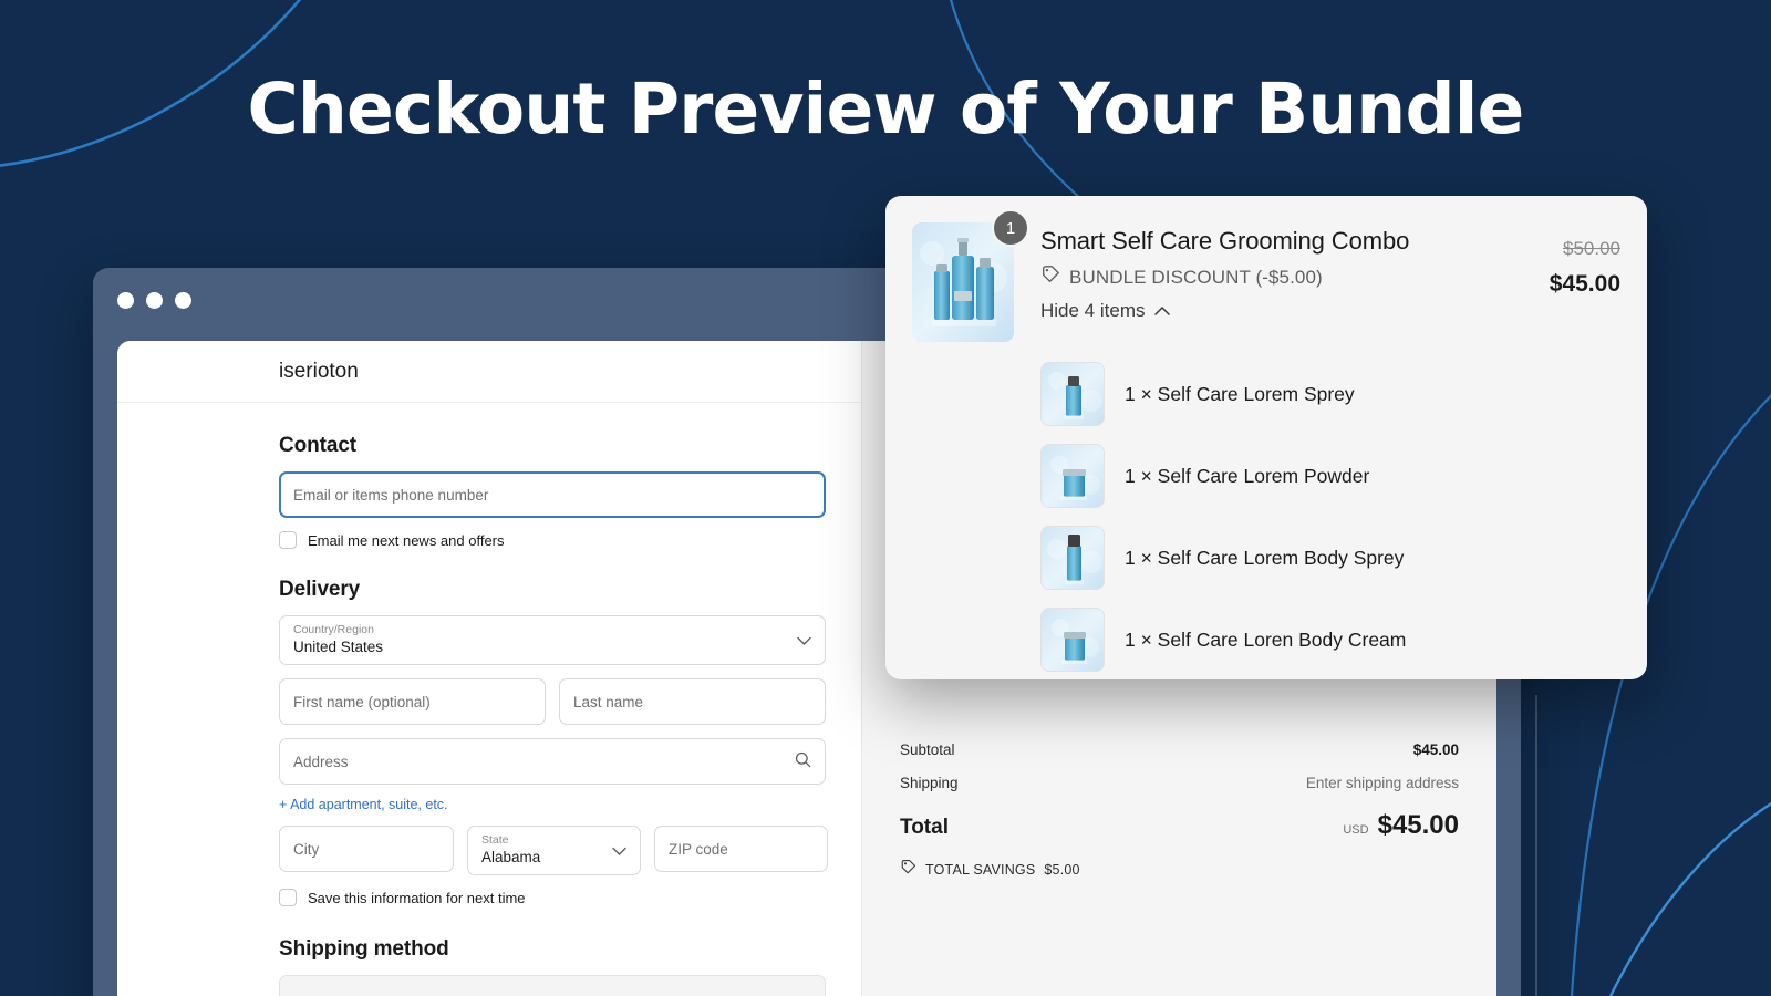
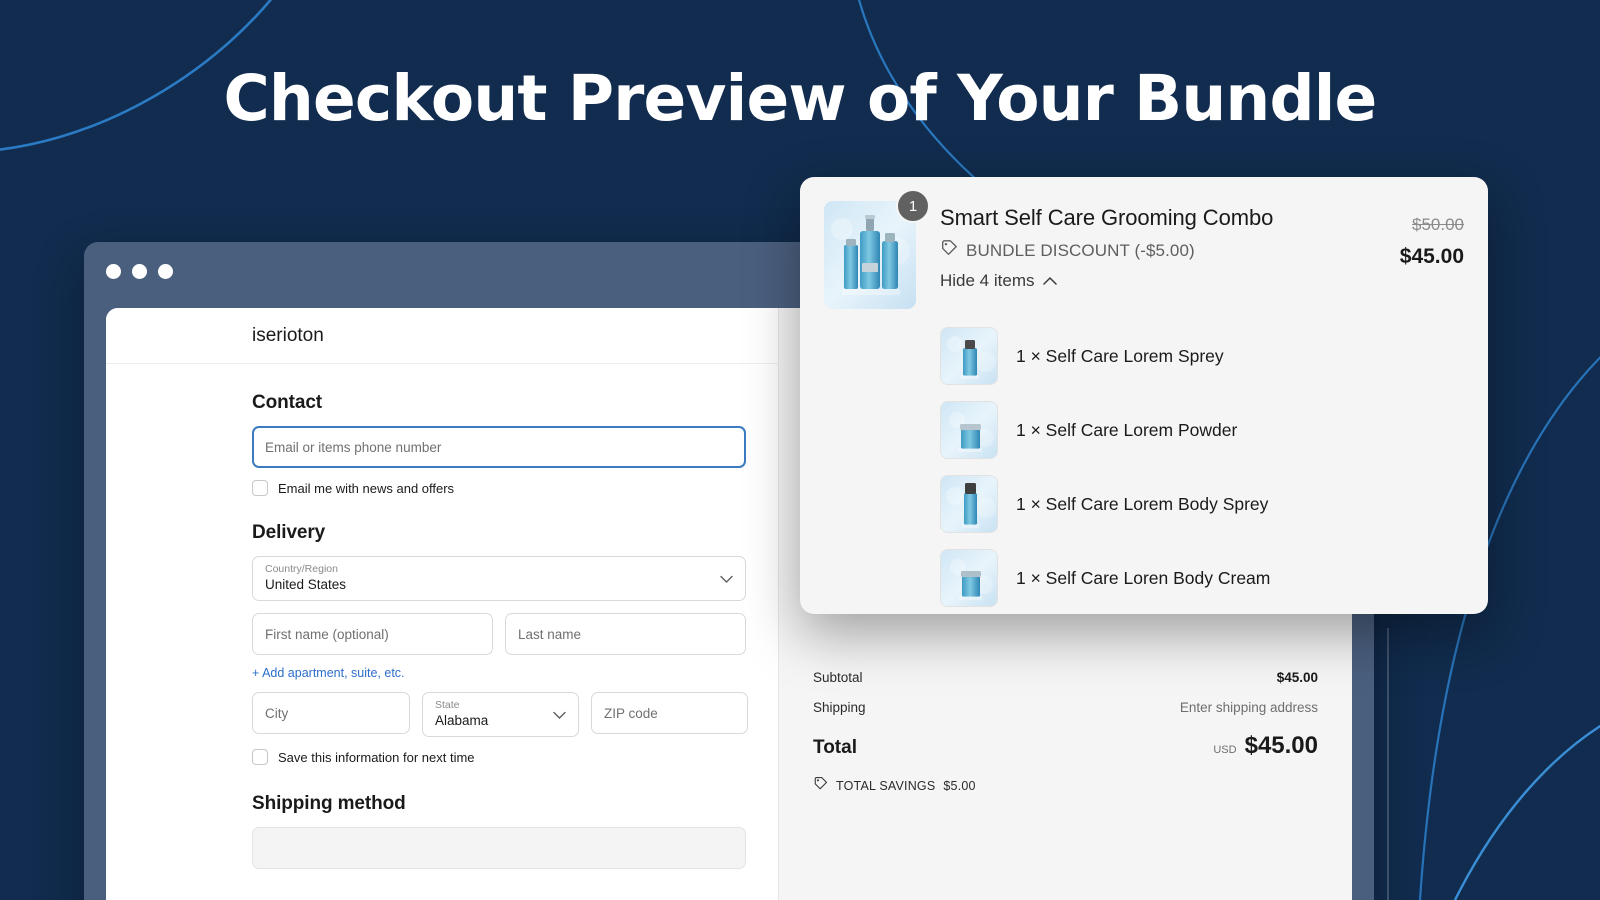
  Checkout Preview of Your Bundle
  iserioton
  Contact
  Email or items phone number
- Email me next news and offers
+ Email me with news and offers
  Delivery
  Country/Region
  United States
  First name (optional)
  Last name
- Address
  + Add apartment, suite, etc.
  City
  State
  Alabama
  ZIP code
  Save this information for next time
  Shipping method
  Subtotal
  $45.00
  Shipping
  Enter shipping address
  Total
  USD
  $45.00
  TOTAL SAVINGS
  $5.00
  1
  Smart Self Care Grooming Combo
  BUNDLE DISCOUNT (-$5.00)
  Hide 4 items
  $50.00
  $45.00
  1 × Self Care Lorem Sprey
  1 × Self Care Lorem Powder
  1 × Self Care Lorem Body Sprey
  1 × Self Care Loren Body Cream
